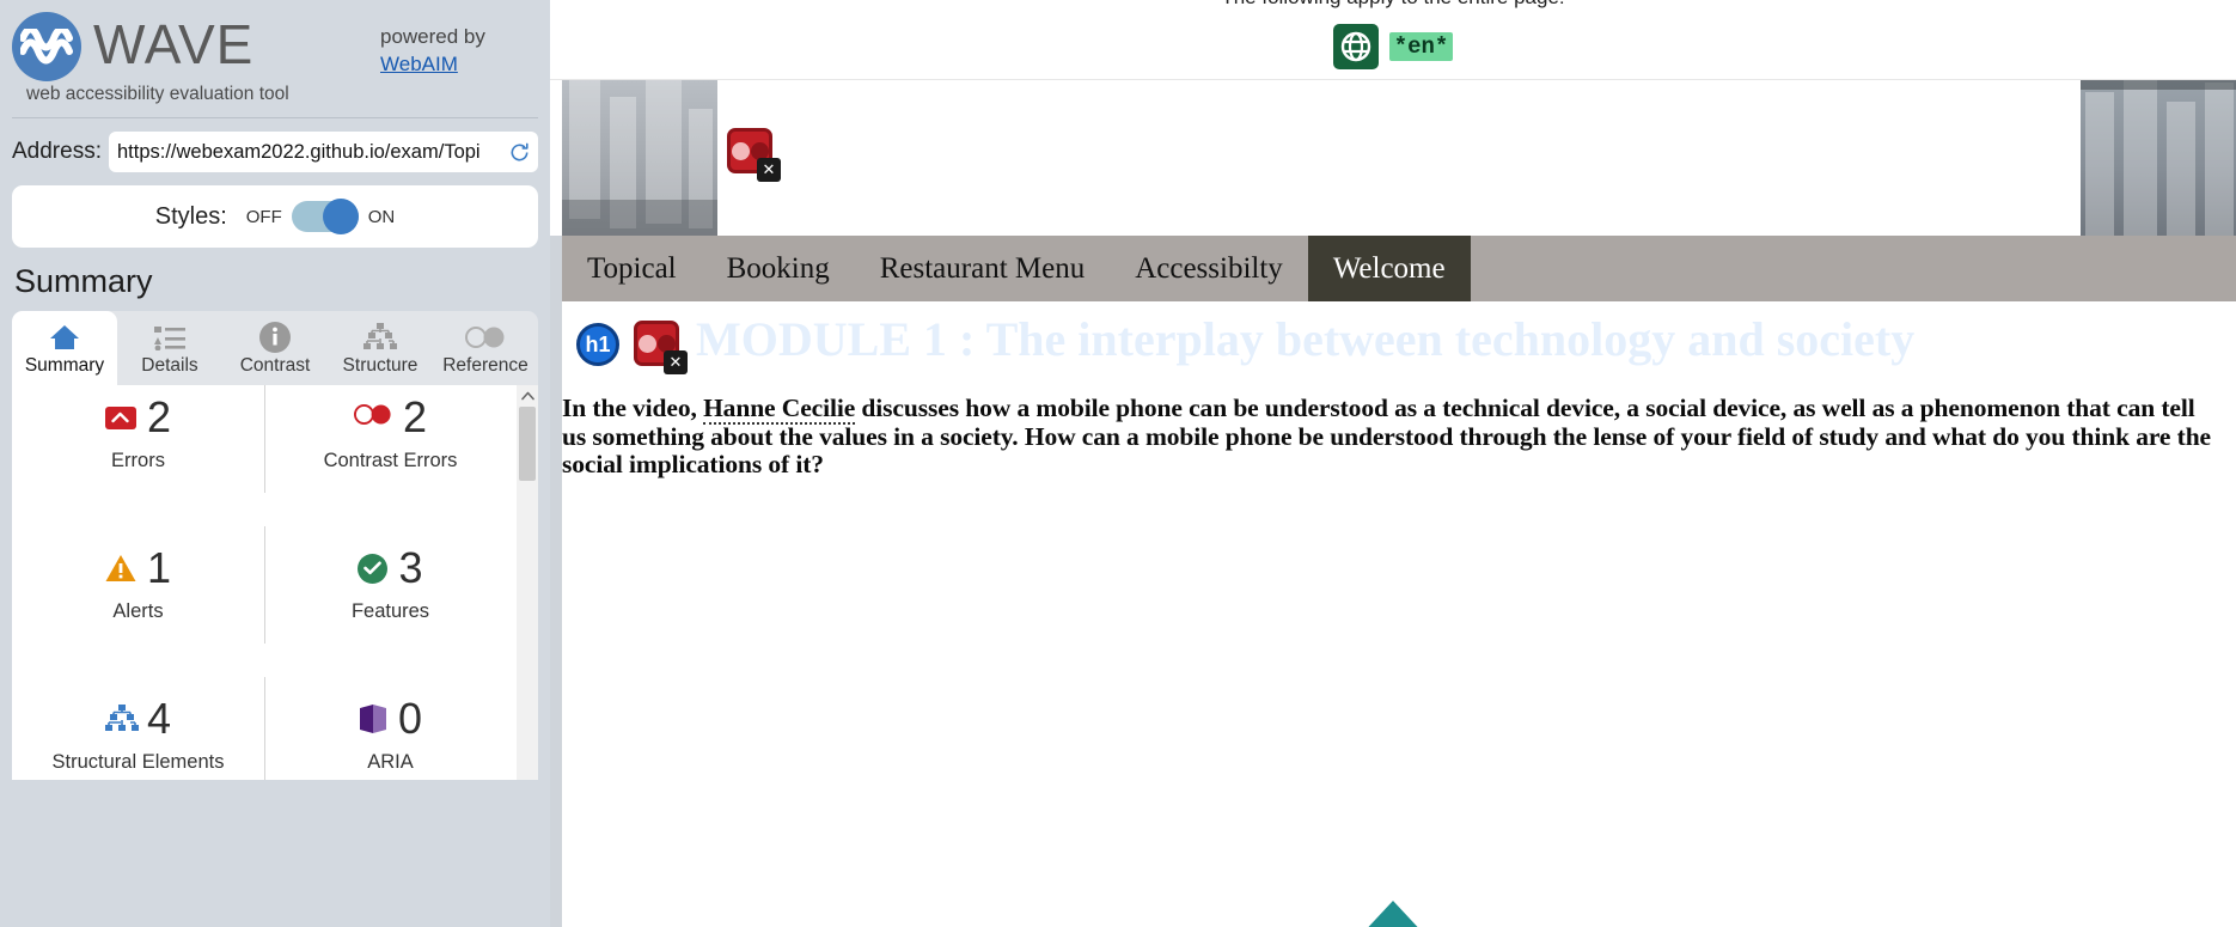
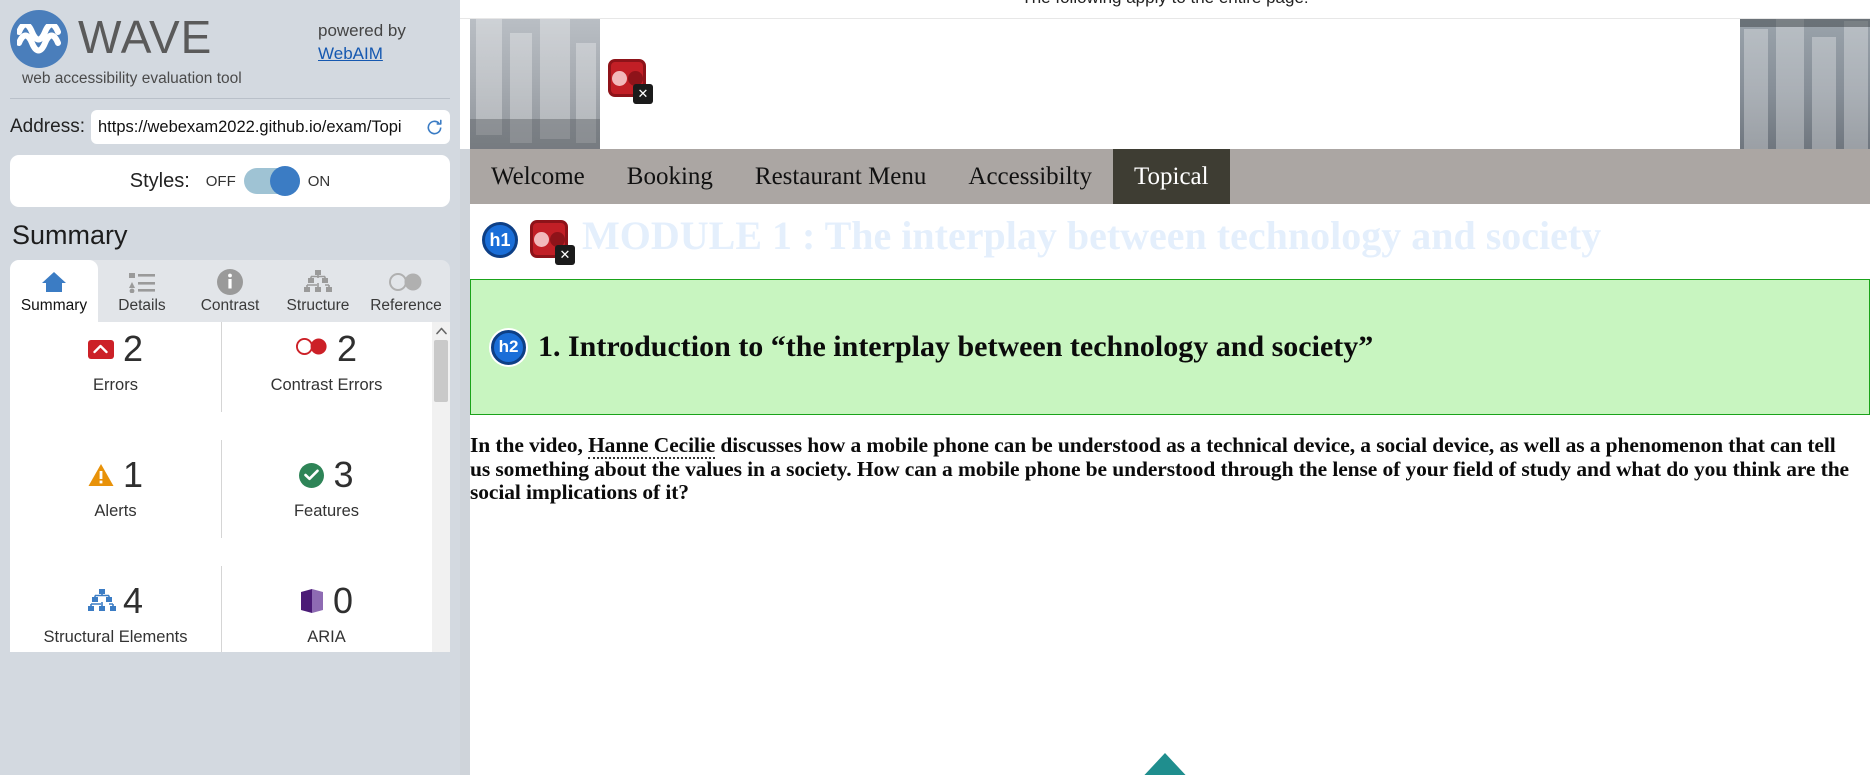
  WAVE
  web accessibility evaluation tool
  powered by
  WebAIM
  Address:
  https://webexam2022.github.io/exam/Topi
  Styles:
  OFF
  ON
  Summary
  Summary
  Details
  Contrast
  Structure
  Reference
  2
  Errors
  2
  Contrast Errors
  1
  Alerts
  3
  Features
  4
  Structural Elements
  0
  ARIA
- *en*
  ✕
- Topical
+ Welcome
  Booking
  Restaurant Menu
  Accessibilty
- Welcome
+ Topical
  h1
  ✕
  MODULE 1 : The interplay between technology and society
+ h2
+ 1. Introduction to “the interplay between technology and society”
  In the video, Hanne Cecilie discusses how a mobile phone can be understood as a technical device, a social device, as well as a phenomenon that can tell us something about the values in a society. How can a mobile phone be understood through the lense of your field of study and what do you think are the social implications of it?
